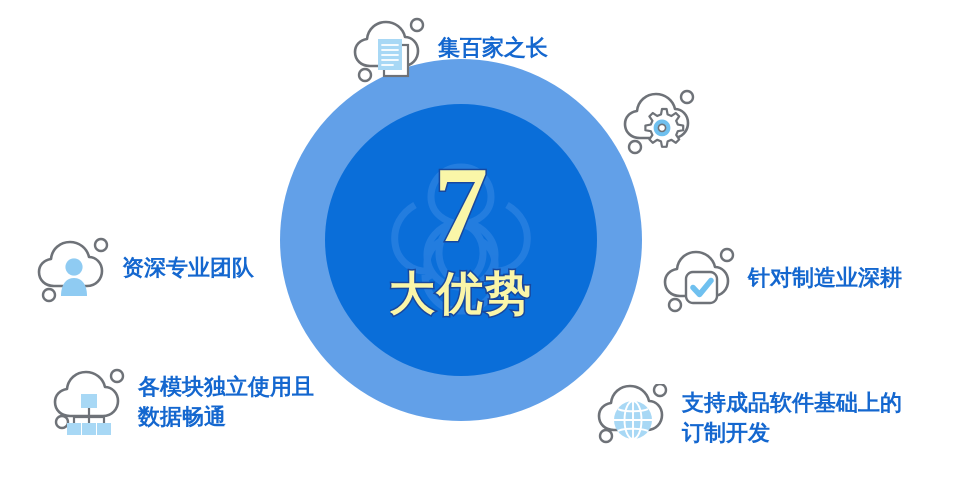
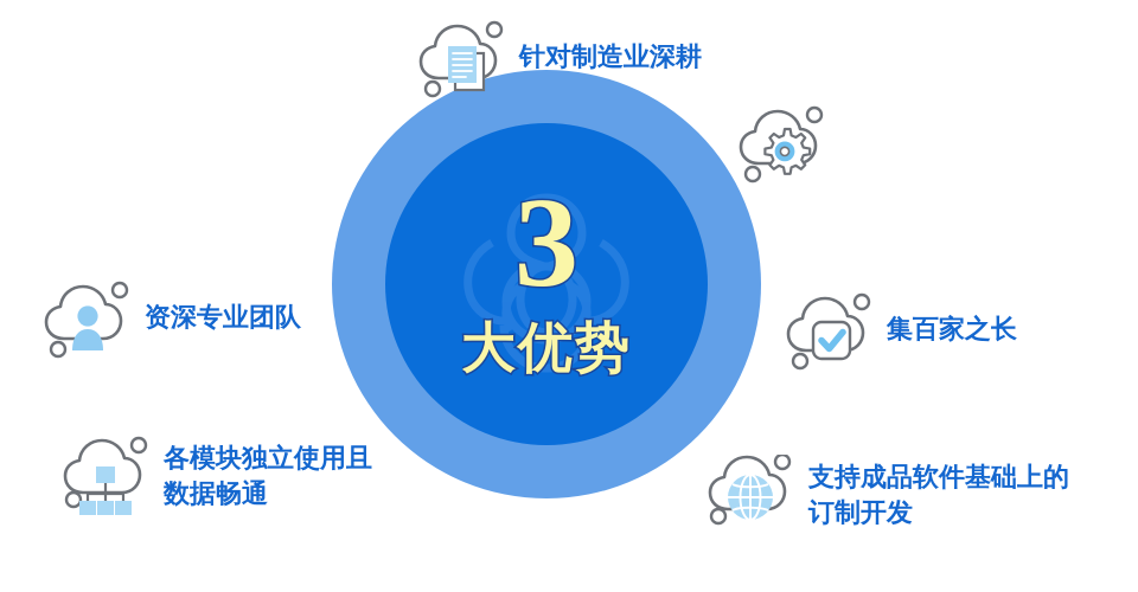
- 7
+ 3
  大优势
- 集百家之长
+ 针对制造业深耕
  资深专业团队
- 针对制造业深耕
+ 集百家之长
  各模块独立使用且
  数据畅通
  支持成品软件基础上的
  订制开发
